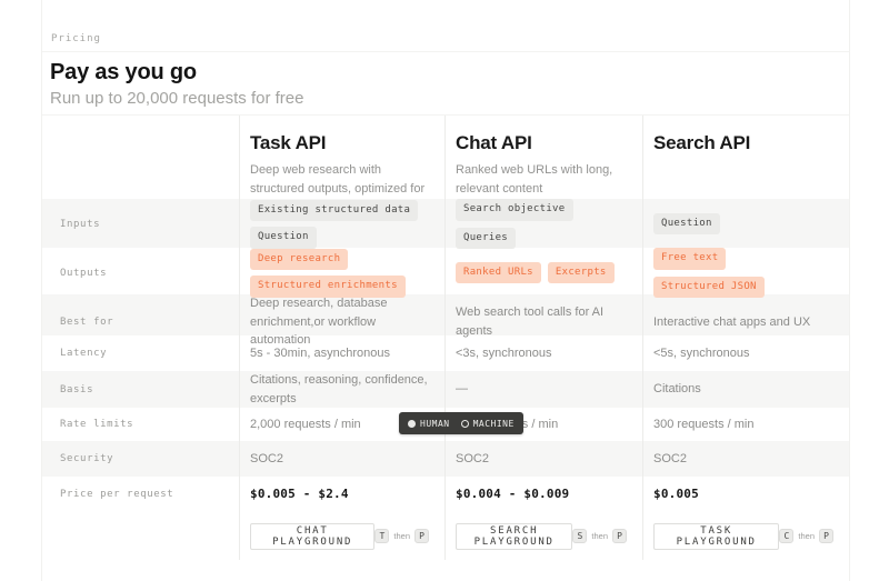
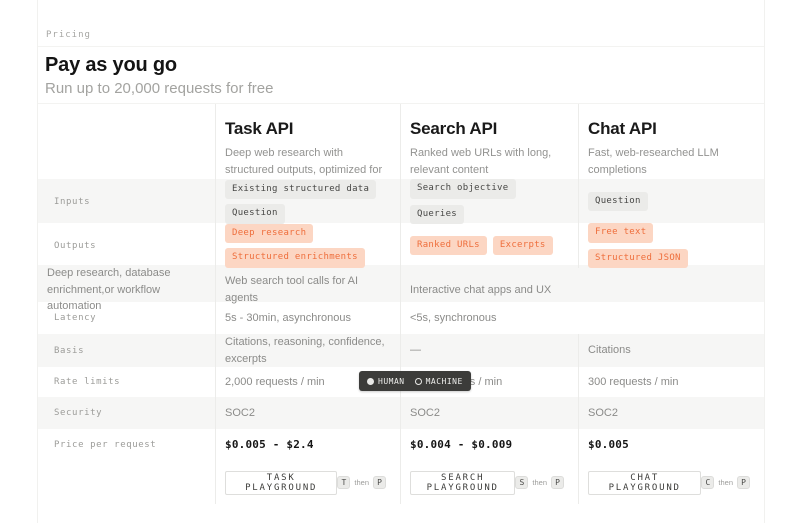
  Pricing
  Pay as you go
  Run up to 20,000 requests for free
  Task API
  Deep web research with structured outputs, optimized for
- Chat API
+ Search API
  Ranked web URLs with long, relevant content
- Search API
+ Chat API
+ Fast, web-researched LLM completions
  Inputs
  Existing structured data
  Question
  Search objective
  Queries
  Question
  Outputs
  Deep research
  Structured enrichments
  Ranked URLs
  Excerpts
  Free text
  Structured JSON
- Best for
  Deep research, database enrichment,or workflow automation
  Web search tool calls for AI agents
  Interactive chat apps and UX
  Latency
  5s - 30min, asynchronous
- <3s, synchronous
  <5s, synchronous
  Basis
  Citations, reasoning, confidence, excerpts
  —
  Citations
  Rate limits
  2,000 requests / min
  300 requests / min
  Security
  SOC2
  SOC2
  SOC2
  Price per request
  $0.005 - $2.4
  $0.004 - $0.009
  $0.005
- CHAT PLAYGROUND
+ TASK PLAYGROUND
  T
  then
  P
  SEARCH PLAYGROUND
  S
  then
  P
- TASK PLAYGROUND
+ CHAT PLAYGROUND
  C
  then
  P
  HUMAN
  MACHINE
